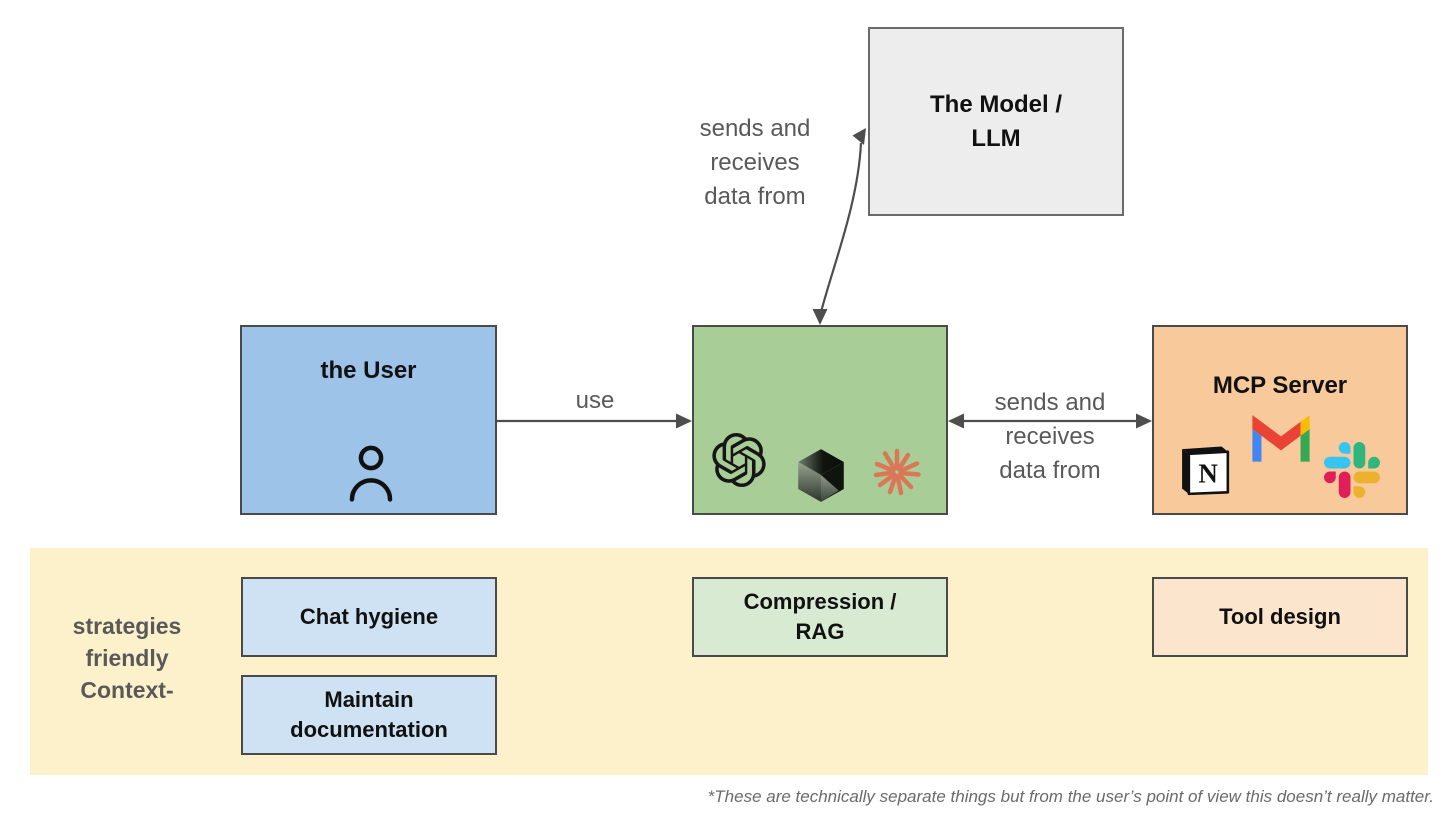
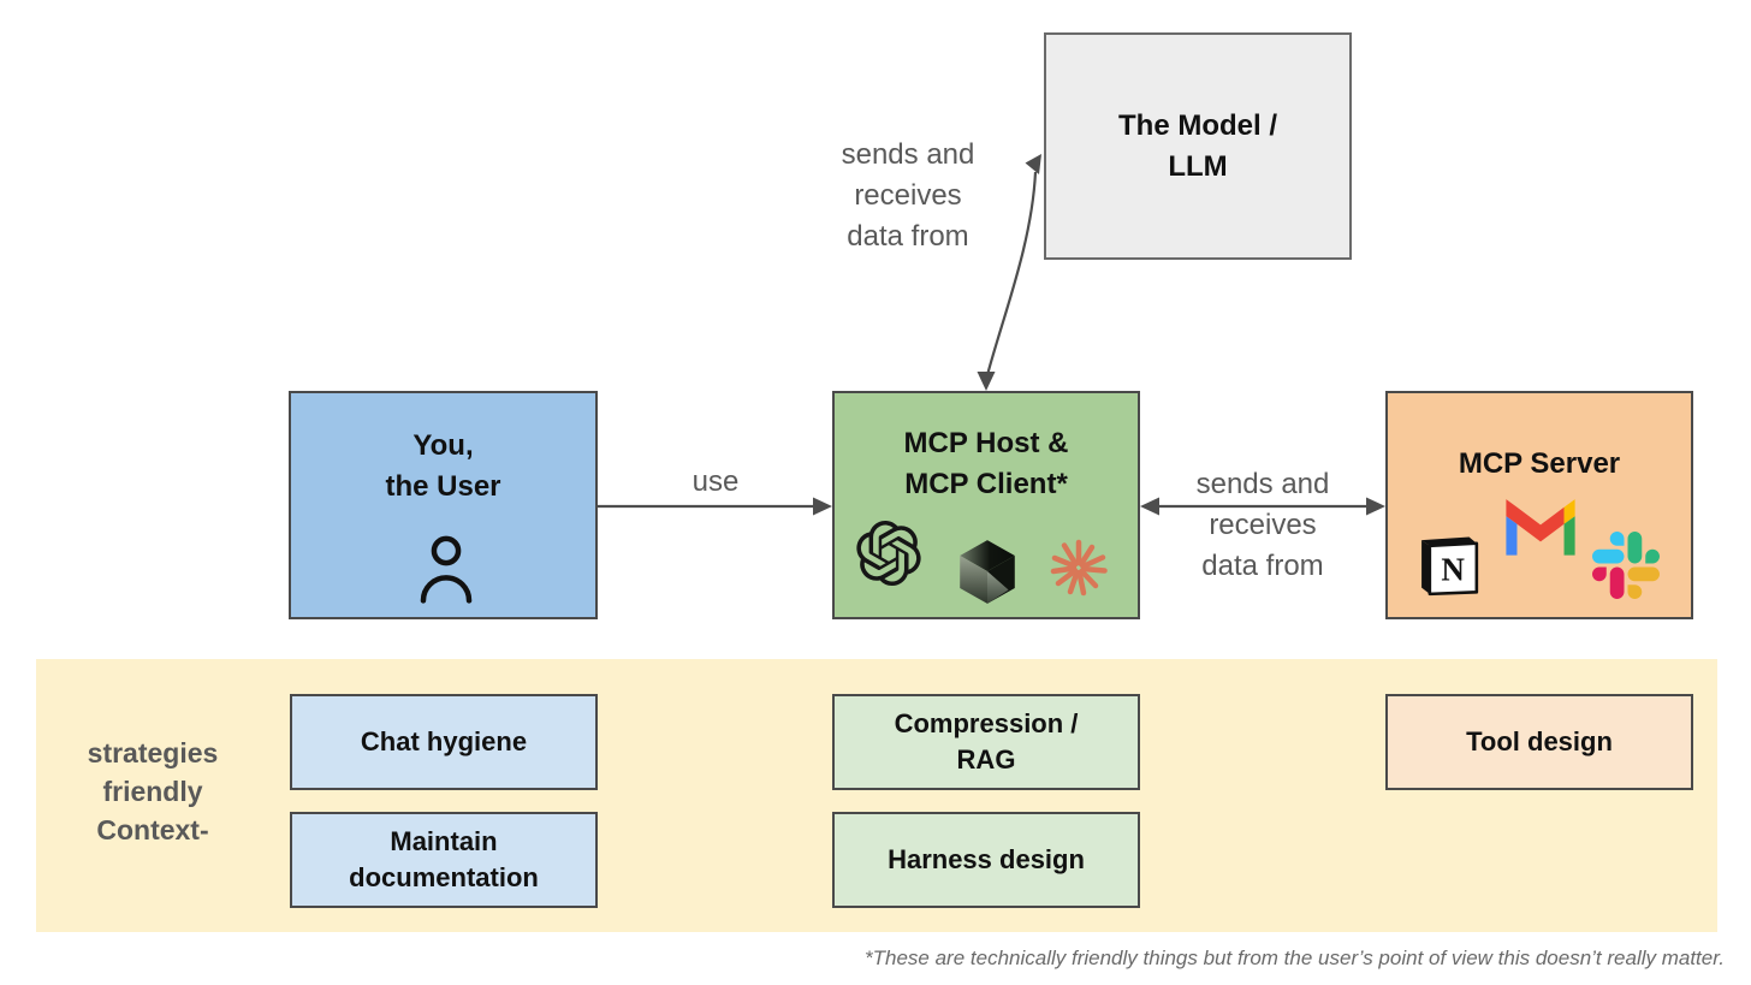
  The Model /
  LLM
+ You,
  the User
  use
+ MCP Host &
+ MCP Client*
  sends and
  receives
  data from
  sends and
  receives
  data from
  MCP Server
  N
  strategies
  friendly
  Context-
  Chat hygiene
  Maintain documentation
  Compression / RAG
+ Harness design
  Tool design
- *These are technically separate things but from the user’s point of view this doesn’t really matter.
+ *These are technically friendly things but from the user’s point of view this doesn’t really matter.
